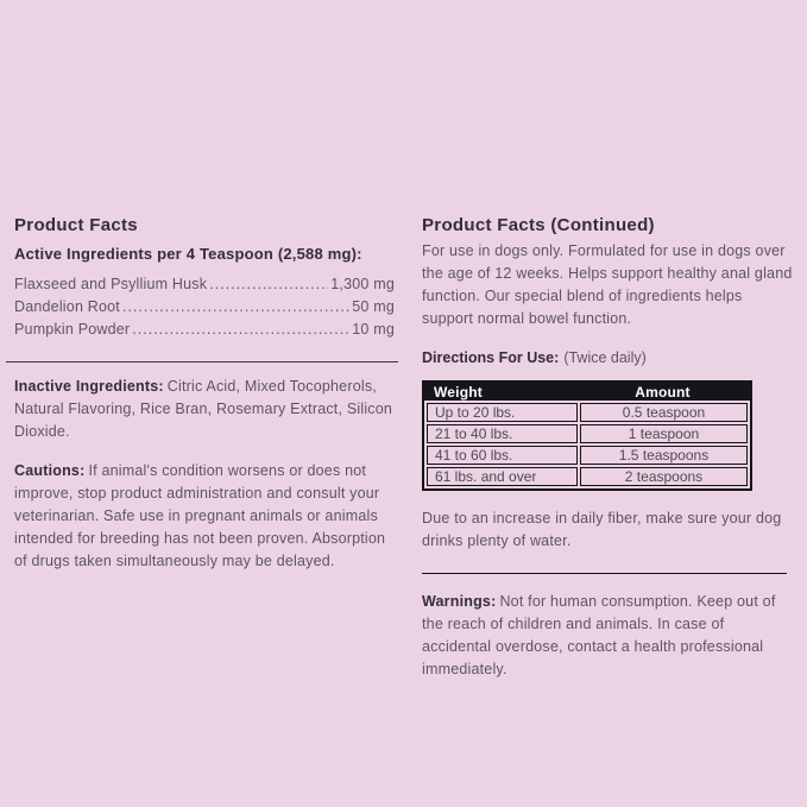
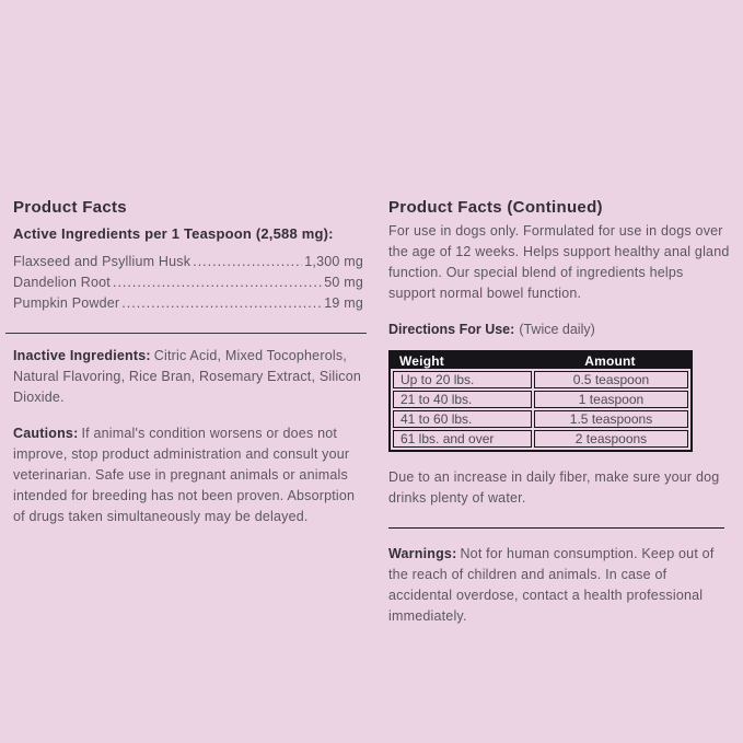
  Product Facts
- Active Ingredients per 4 Teaspoon (2,588 mg):
+ Active Ingredients per 1 Teaspoon (2,588 mg):
  Flaxseed and Psyllium Husk
  1,300 mg
  Dandelion Root
  50 mg
  Pumpkin Powder
- 10 mg
+ 19 mg
  Inactive Ingredients: Citric Acid, Mixed Tocopherols, Natural Flavoring, Rice Bran, Rosemary Extract, Silicon Dioxide.
  Cautions: If animal's condition worsens or does not improve, stop product administration and consult your veterinarian. Safe use in pregnant animals or animals intended for breeding has not been proven. Absorption of drugs taken simultaneously may be delayed.
  Product Facts (Continued)
  For use in dogs only. Formulated for use in dogs over the age of 12 weeks. Helps support healthy anal gland function. Our special blend of ingredients helps support normal bowel function.
  Directions For Use: (Twice daily)
  Weight
  Amount
  Up to 20 lbs.
  0.5 teaspoon
  21 to 40 lbs.
  1 teaspoon
  41 to 60 lbs.
  1.5 teaspoons
  61 lbs. and over
  2 teaspoons
  Due to an increase in daily fiber, make sure your dog drinks plenty of water.
  Warnings: Not for human consumption. Keep out of the reach of children and animals. In case of accidental overdose, contact a health professional immediately.
